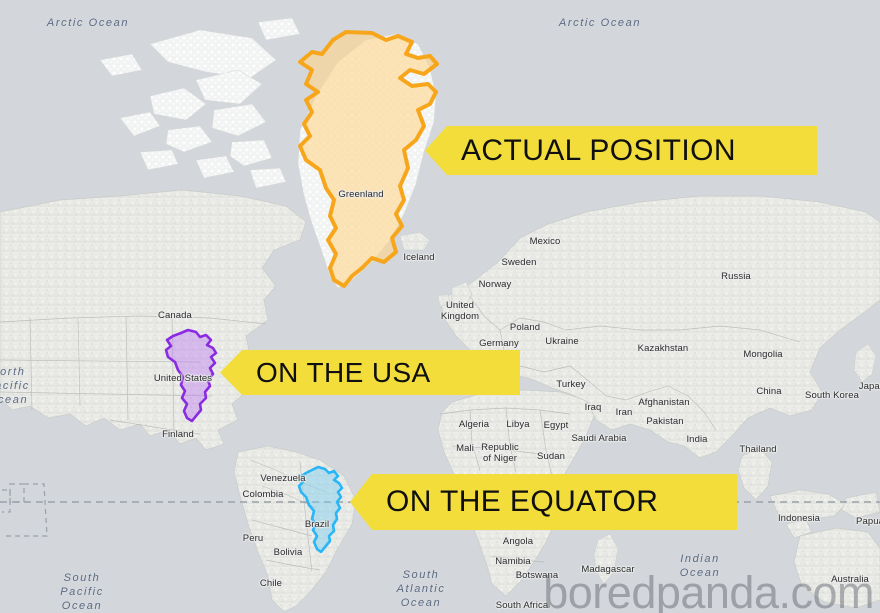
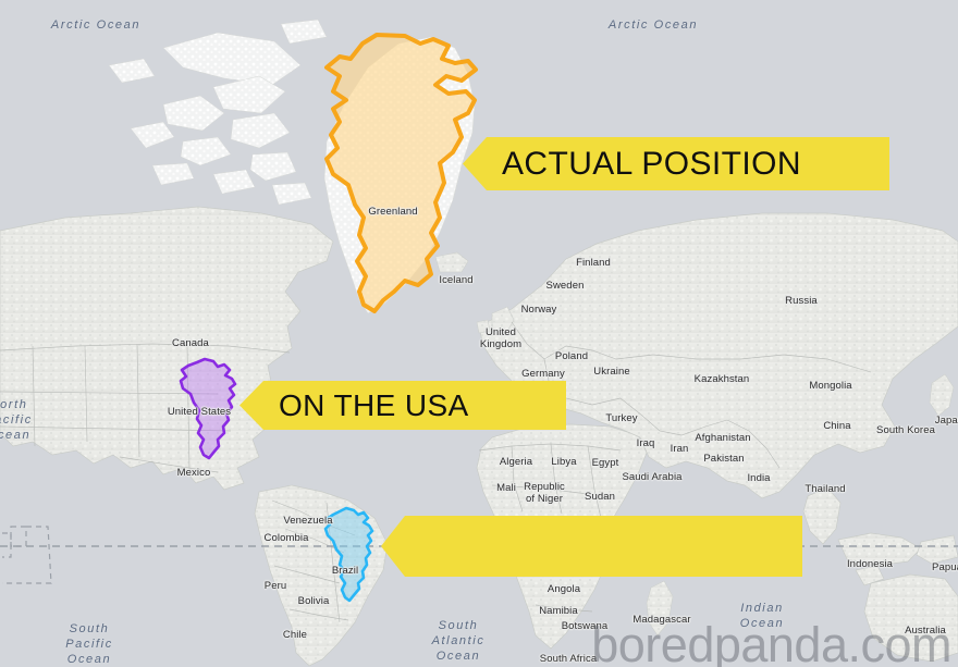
  Arctic Ocean
  Arctic Ocean
  orth
  cific
  cean
  South
  Pacific
  Ocean
  South
  Atlantic
  Ocean
  Indian
  Ocean
  Greenland
  Iceland
  Canada
  United States
- Finland
+ Mexico
  Venezuela
  Colombia
  Peru
  Bolivia
  Brazil
  Chile
- Mexico
+ Finland
  Sweden
  Norway
  United
  Kingdom
  Poland
  Germany
  Ukraine
  Russia
  Kazakhstan
  Mongolia
  Turkey
  Iraq
  Iran
  Afghanistan
  Pakistan
  China
  South Korea
  Japa
  India
  Thailand
  Algeria
  Libya
  Egypt
  Saudi Arabia
  Mali
  Republic
  of Niger
  Sudan
  Angola
  Namibia
  Botswana
  Madagascar
  South Africa
  Indonesia
  Papu
  Australia
  ACTUAL POSITION
  ON THE USA
- ON THE EQUATOR
  boredpanda.com
